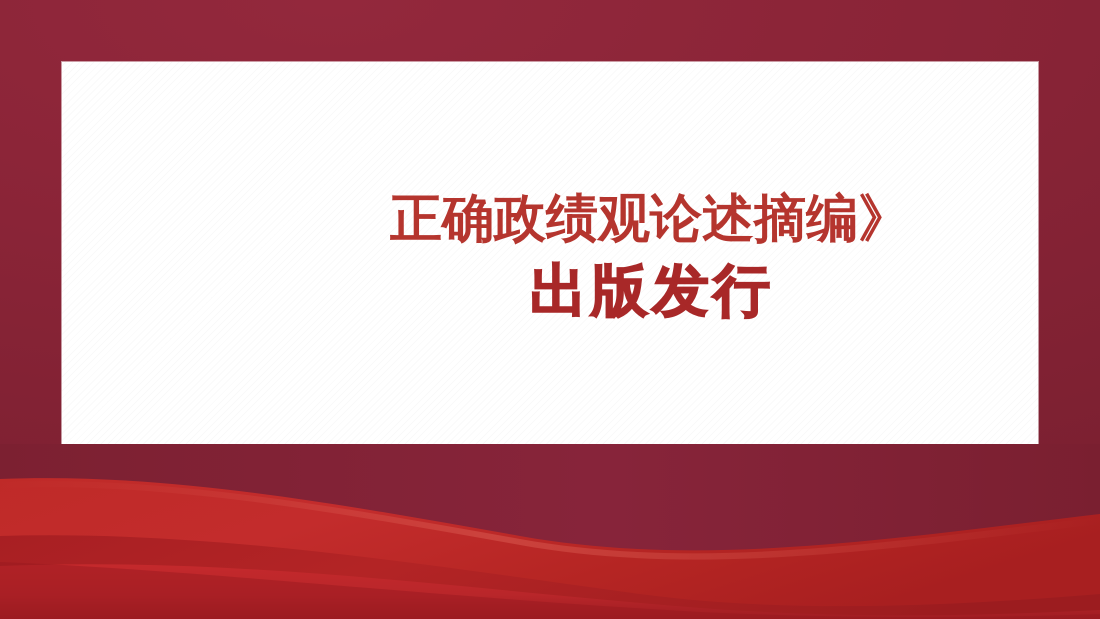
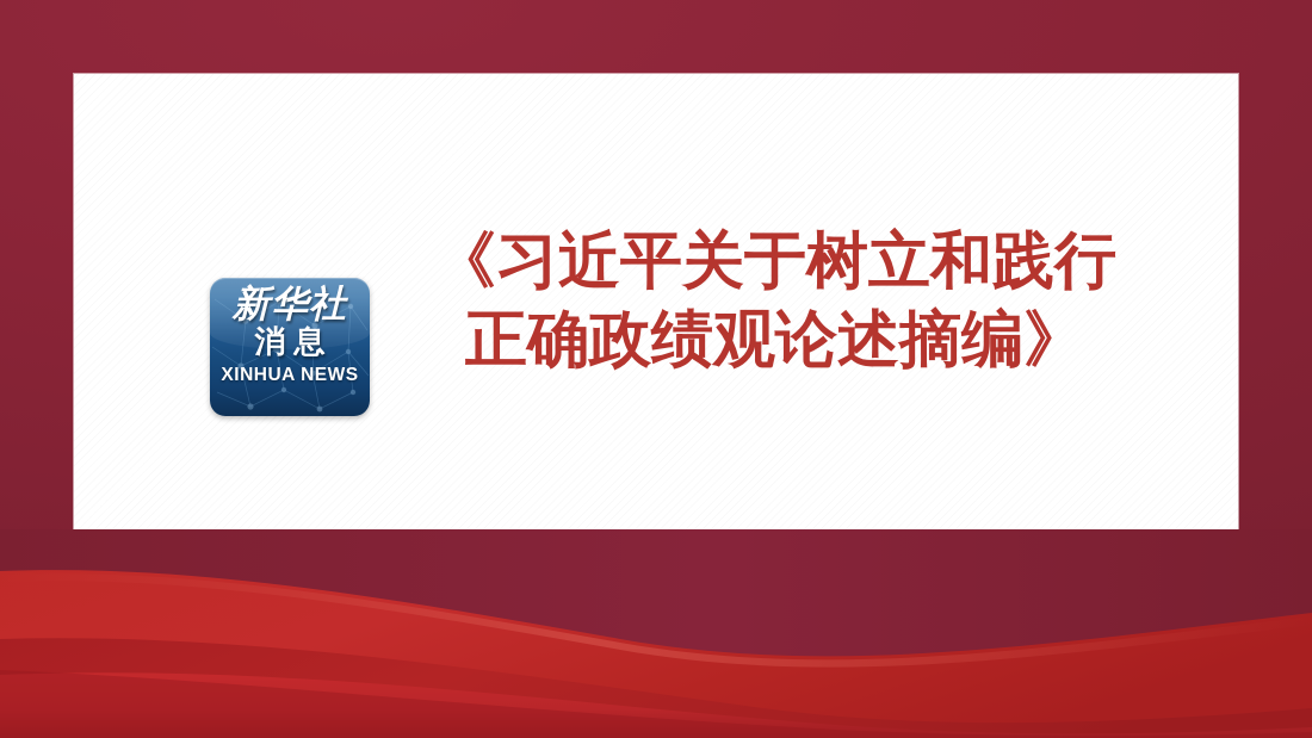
+ 新华社
+ 消息
+ XINHUA NEWS
+ 《习近平关于树立和践行
  正确政绩观论述摘编》
- 出版发行
